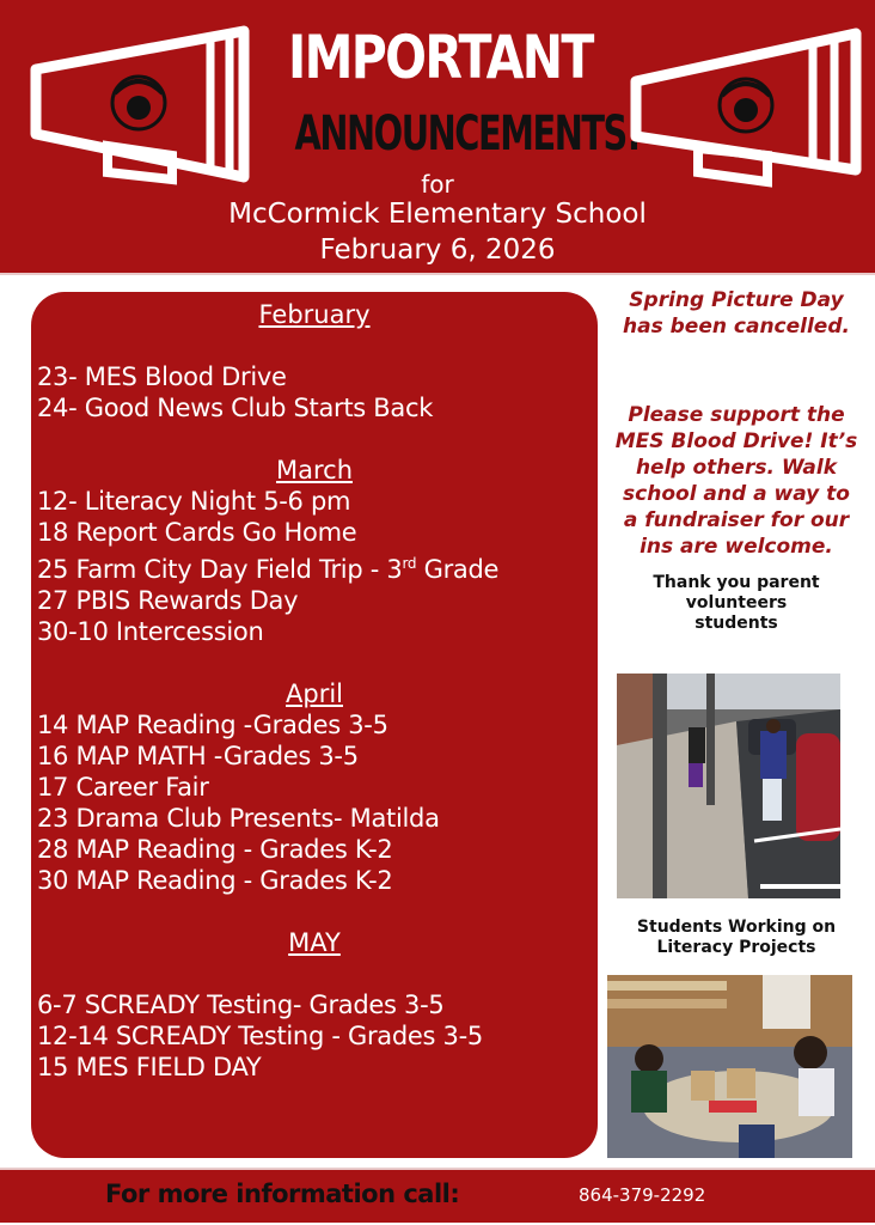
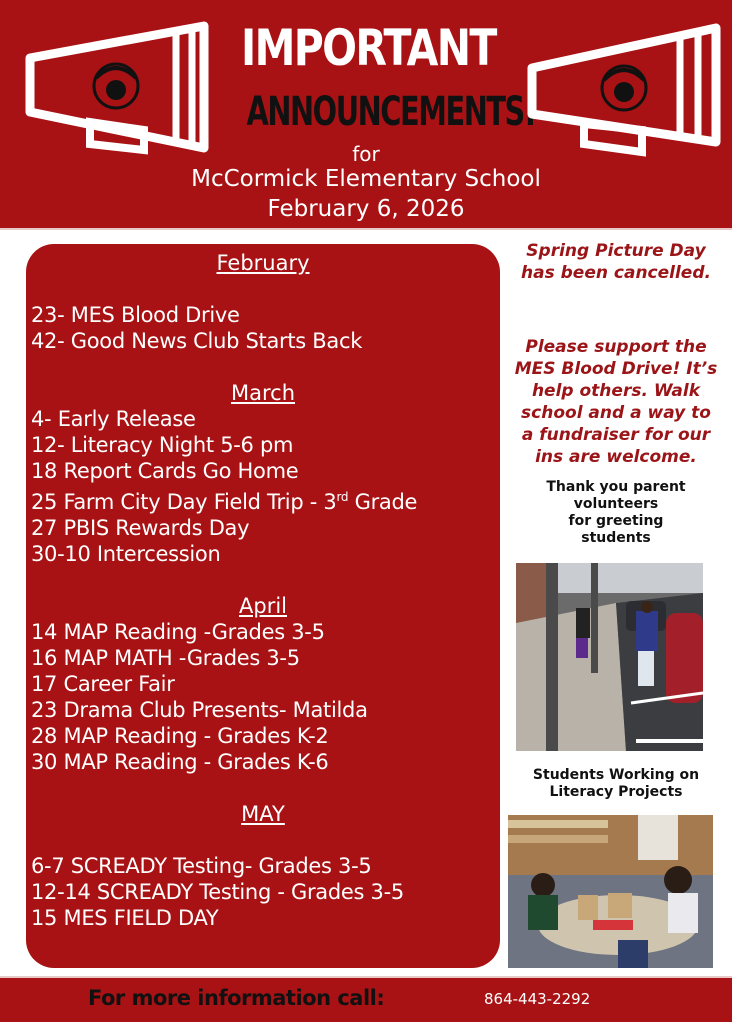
  IMPORTANT
  ANNOUNCEMENTS
  for
  McCormick Elementary School
  February 6, 2026
  February
  23- MES Blood Drive
- 24- Good News Club Starts Back
+ 42- Good News Club Starts Back
  March
+ 4- Early Release
  12- Literacy Night 5-6 pm
  18 Report Cards Go Home
  25 Farm City Day Field Trip - 3rd Grade
  27 PBIS Rewards Day
  30-10 Intercession
  April
  14 MAP Reading -Grades 3-5
  16 MAP MATH -Grades 3-5
  17 Career Fair
  23 Drama Club Presents- Matilda
  28 MAP Reading - Grades K-2
- 30 MAP Reading - Grades K-2
+ 30 MAP Reading - Grades K-6
  MAY
  6-7 SCREADY Testing- Grades 3-5
  12-14 SCREADY Testing - Grades 3-5
  15 MES FIELD DAY
  Spring Picture Day
  has been cancelled.
  Please support the
  MES Blood Drive! It’s
  help others. Walk
  school and a way to
  a fundraiser for our
  ins are welcome.
  Thank you parent
  volunteers
+ for greeting
  students
  Students Working on
  Literacy Projects
  For more information call:
- 864-379-2292
+ 864-443-2292
